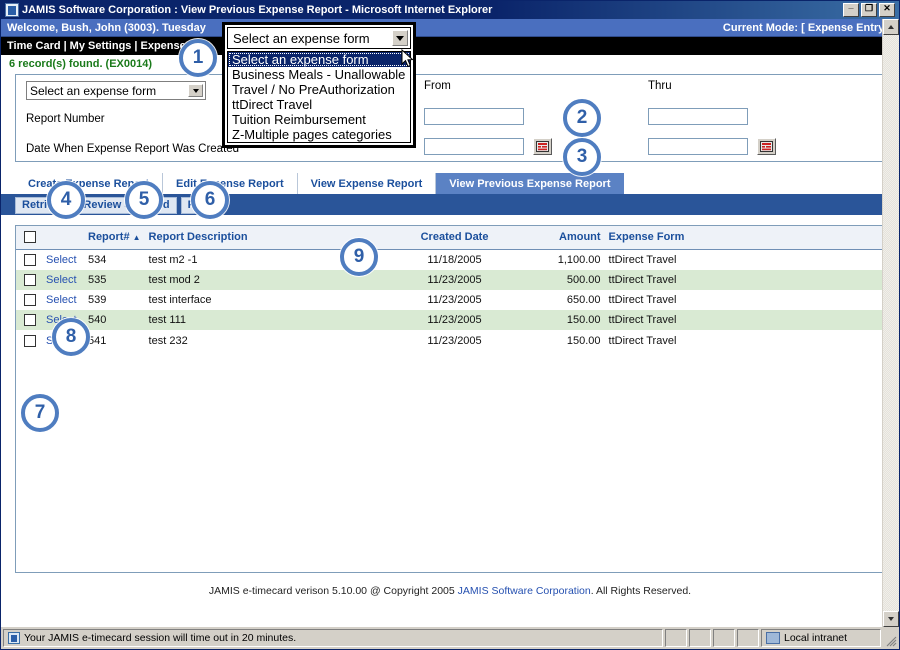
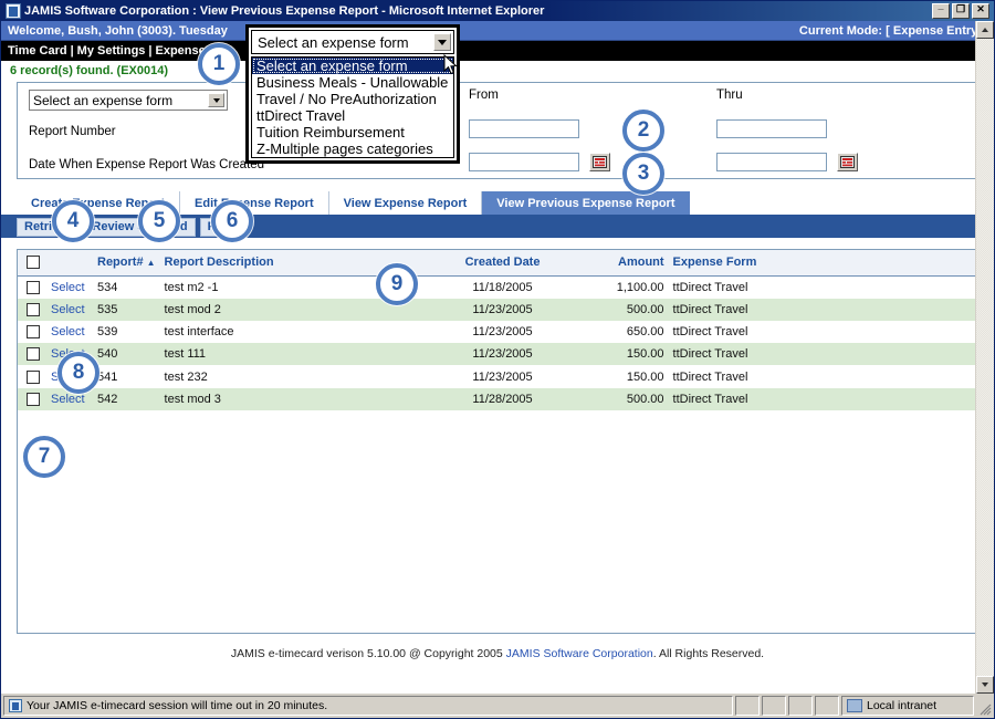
  JAMIS Software Corporation : View Previous Expense Report - Microsoft Internet Explorer
  _
  ❐
  ✕
  Welcome, Bush, John (3003). Tuesday
  Current Mode: [ Expense Entr
  Time Card
  |
  My Settings
  |
  Expens
  6 record(s) found. (EX0014)
  Select an expense form
  Report Number
  Date When Expense Report Was Created
  From
  Thru
  Editense Report
  View Expense Report
  View Previous Expense Report
  		Report# ▲	Report Description	Created Date	Amount	Expense Form
  	Select	534	test m2 -1	11/18/2005	1,100.00	ttDirect Travel
  	Select	535	test mod 2	11/23/2005	500.00	ttDirect Travel
  	Select	539	test interface	11/23/2005	650.00	ttDirect Travel
  	Se	540	test 111	11/23/2005	150.00	ttDirect Travel
  	S	541	test 232	11/23/2005	150.00	ttDirect Travel
+ 	Select	542	test mod 3	11/28/2005	500.00	ttDirect Travel
  JAMIS e-timecard verison 5.10.00 @ Copyright 2005 JAMIS Software Corporation. All Rights Reserved.
  Select an expense form
  Select an expense form
  Business Meals - Unallowable
  Travel / No PreAuthorization
  ttDirect Travel
  Tuition Reimbursement
  Z-Multiple pages categories
  1
  2
  3
  4
  5
  6
  7
  8
  9
  Your JAMIS e-timecard session will time out in 20 minutes.
  Local intranet
